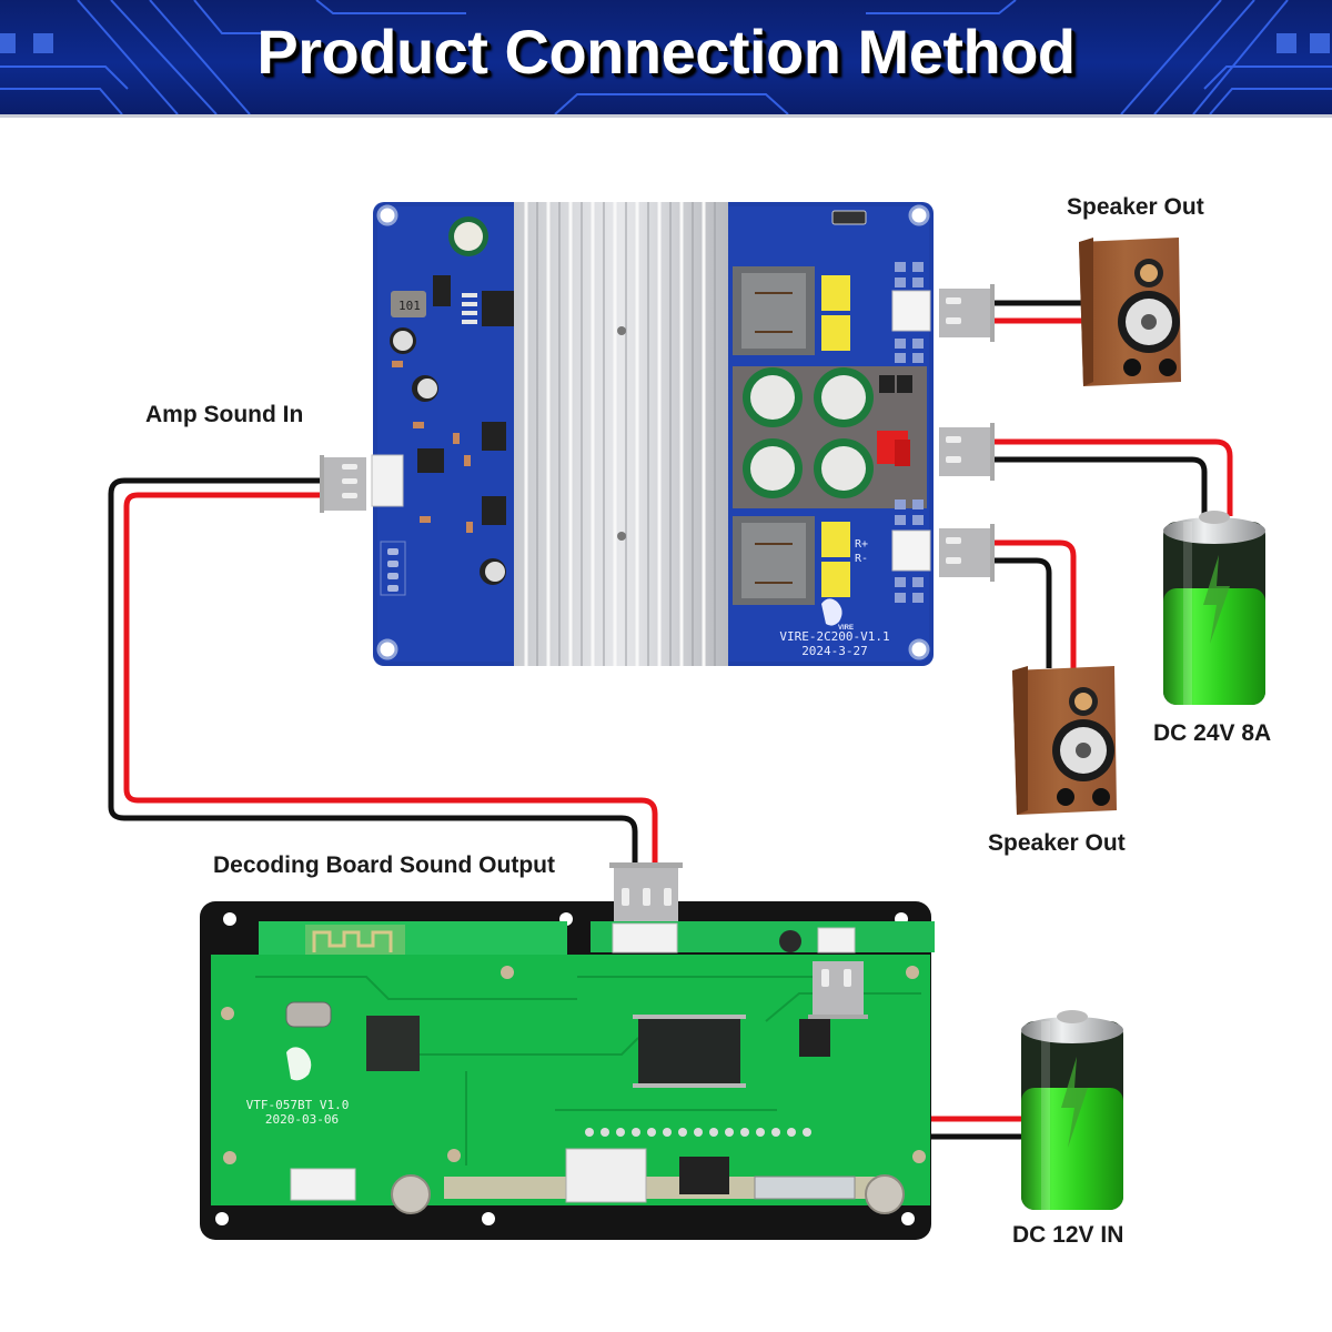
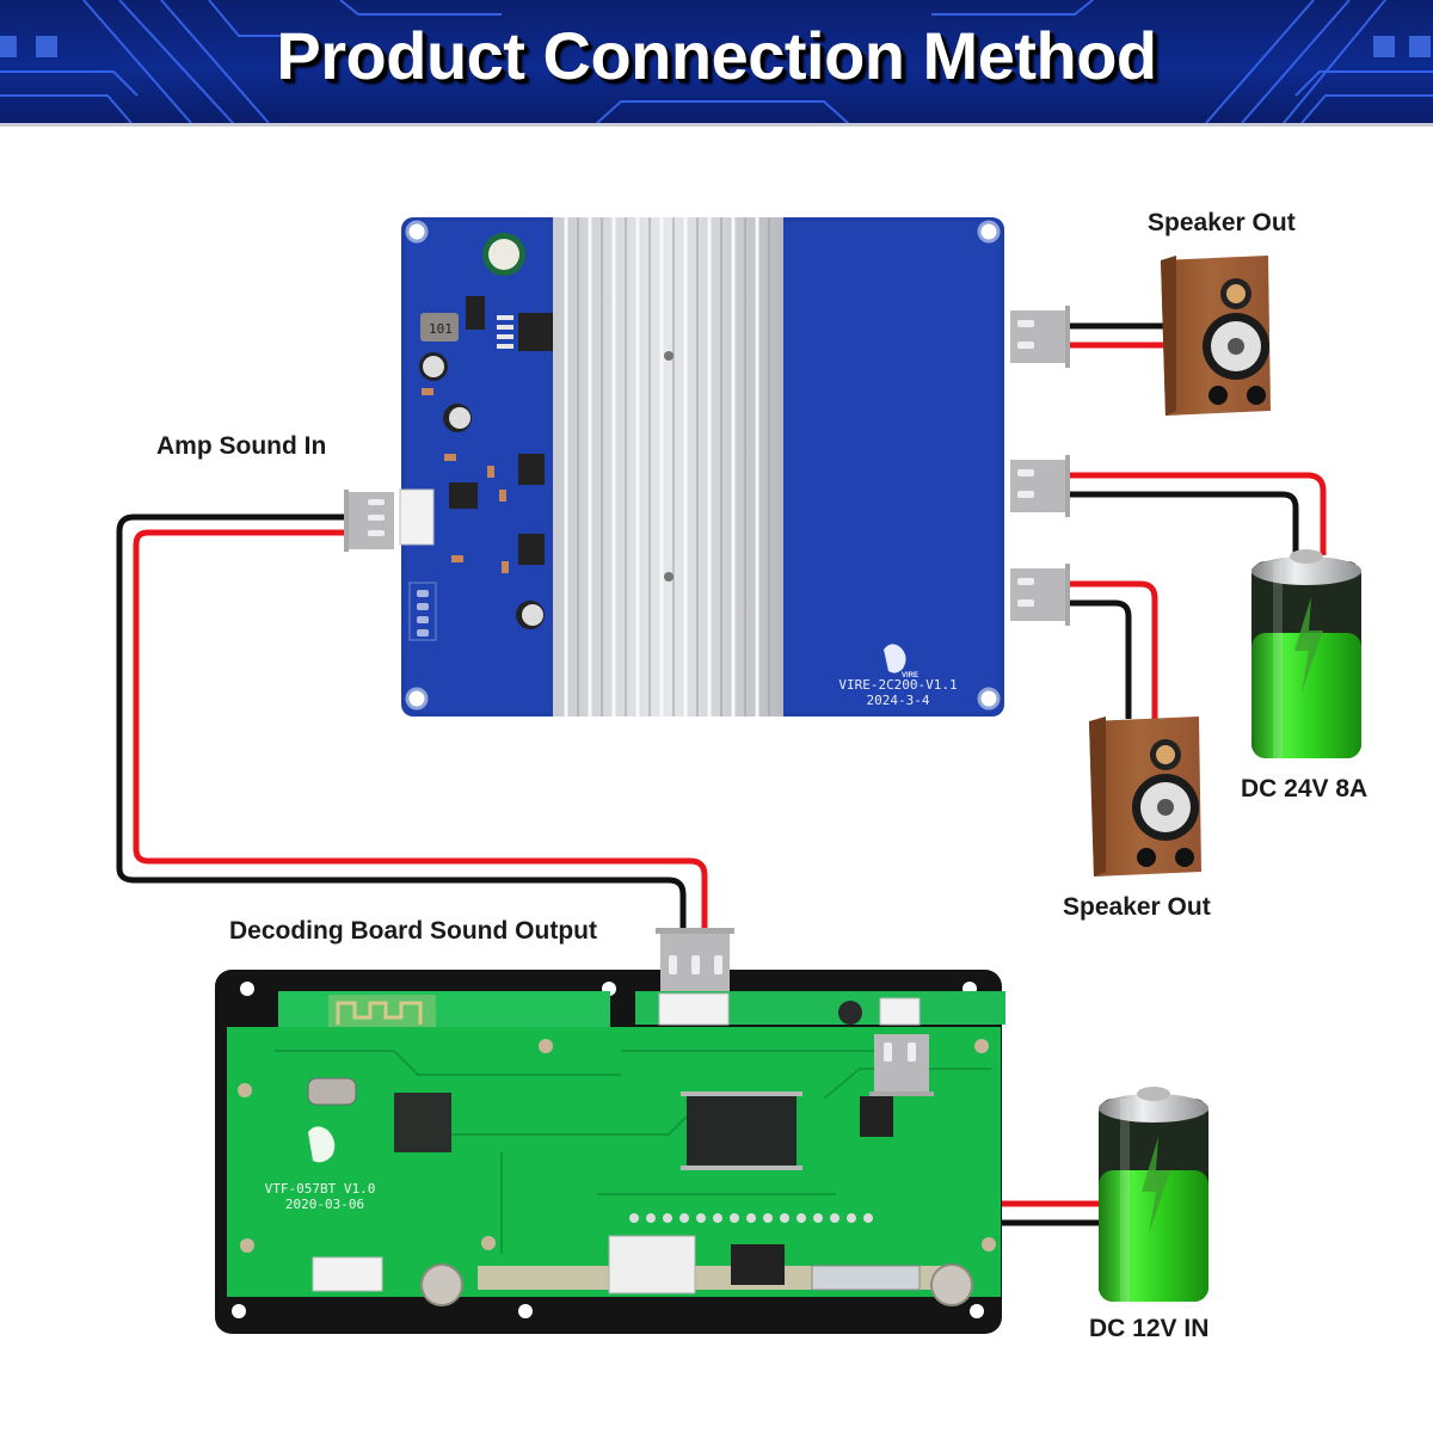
  Product Connection Method
  101
- R+
- R-
  VIRE-2C200-V1.1
- 2024-3-27
+ 2024-3-4
  VTF-057BT V1.0
  2020-03-06
  Amp Sound In
  Speaker Out
  DC 24V 8A
  Speaker Out
  Decoding Board Sound Output
  DC 12V IN
